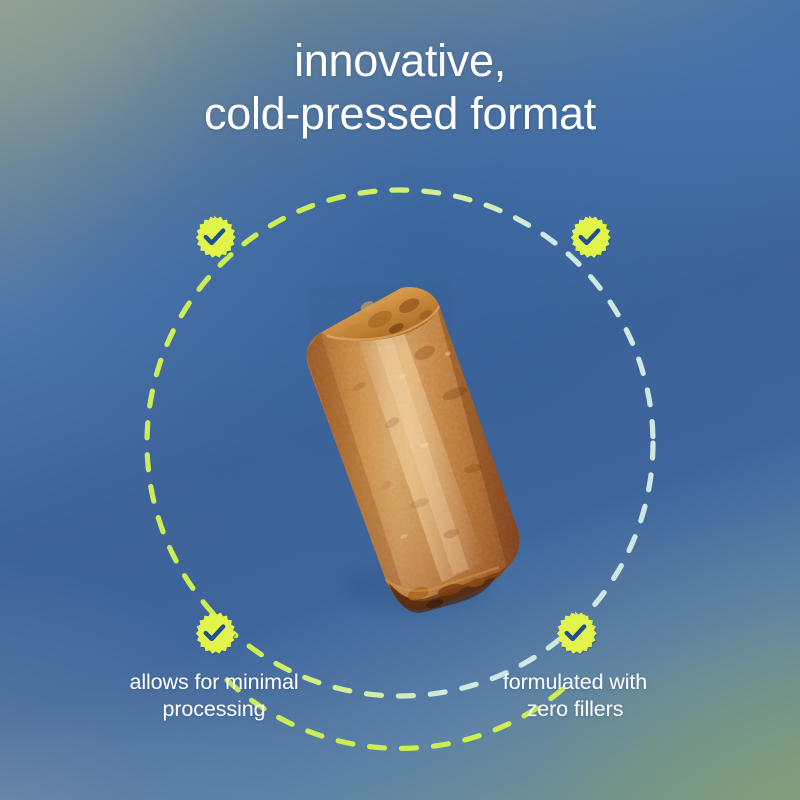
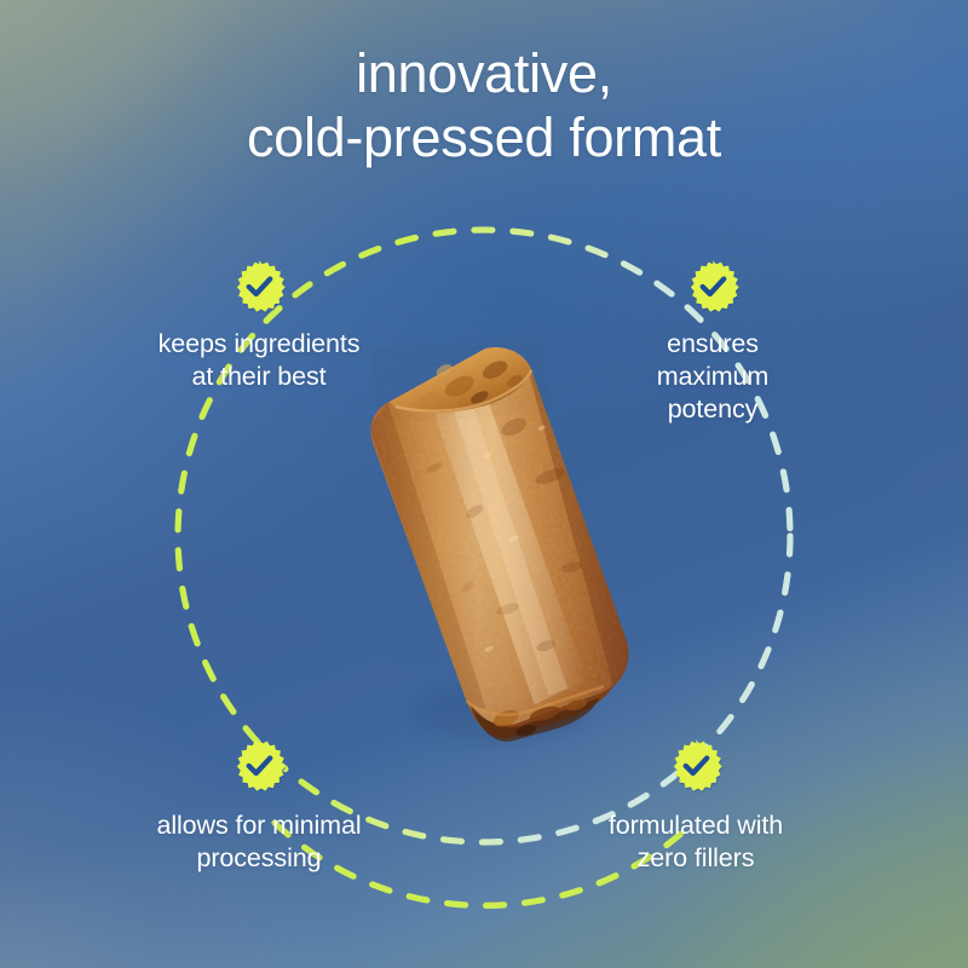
  innovative,
  cold-pressed format
+ keeps ingredients
+ at their best
+ ensures
+ maximum
+ potency
  allows for minimal
  processing
  formulated with
  zero fillers
